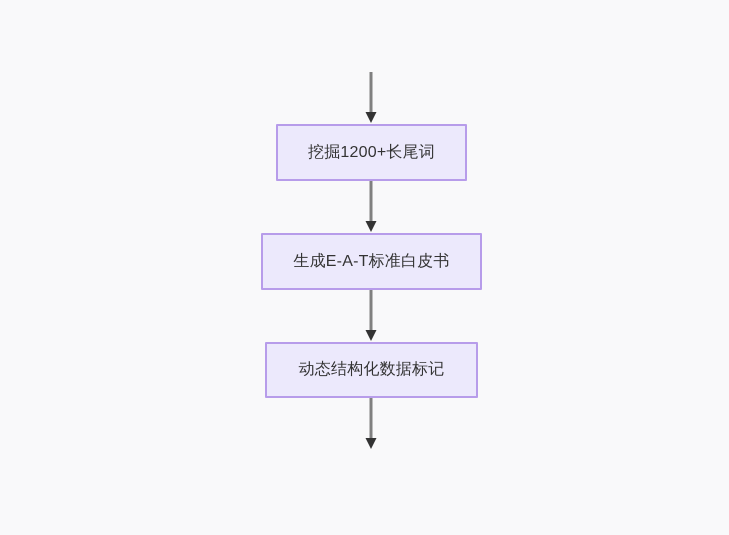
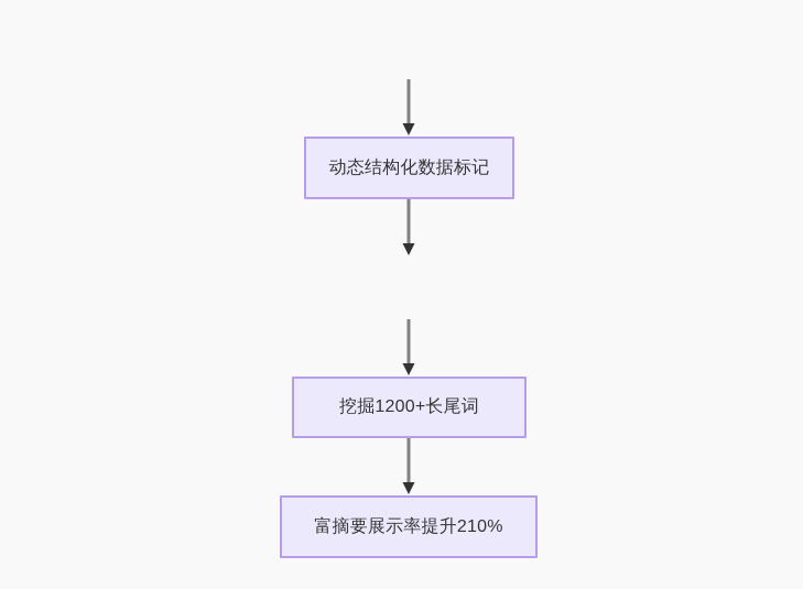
- 挖掘1200+长尾词
+ 动态结构化数据标记
- 生成E-A-T标准白皮书
- 动态结构化数据标记
+ 挖掘1200+长尾词
+ 富摘要展示率提升210%
